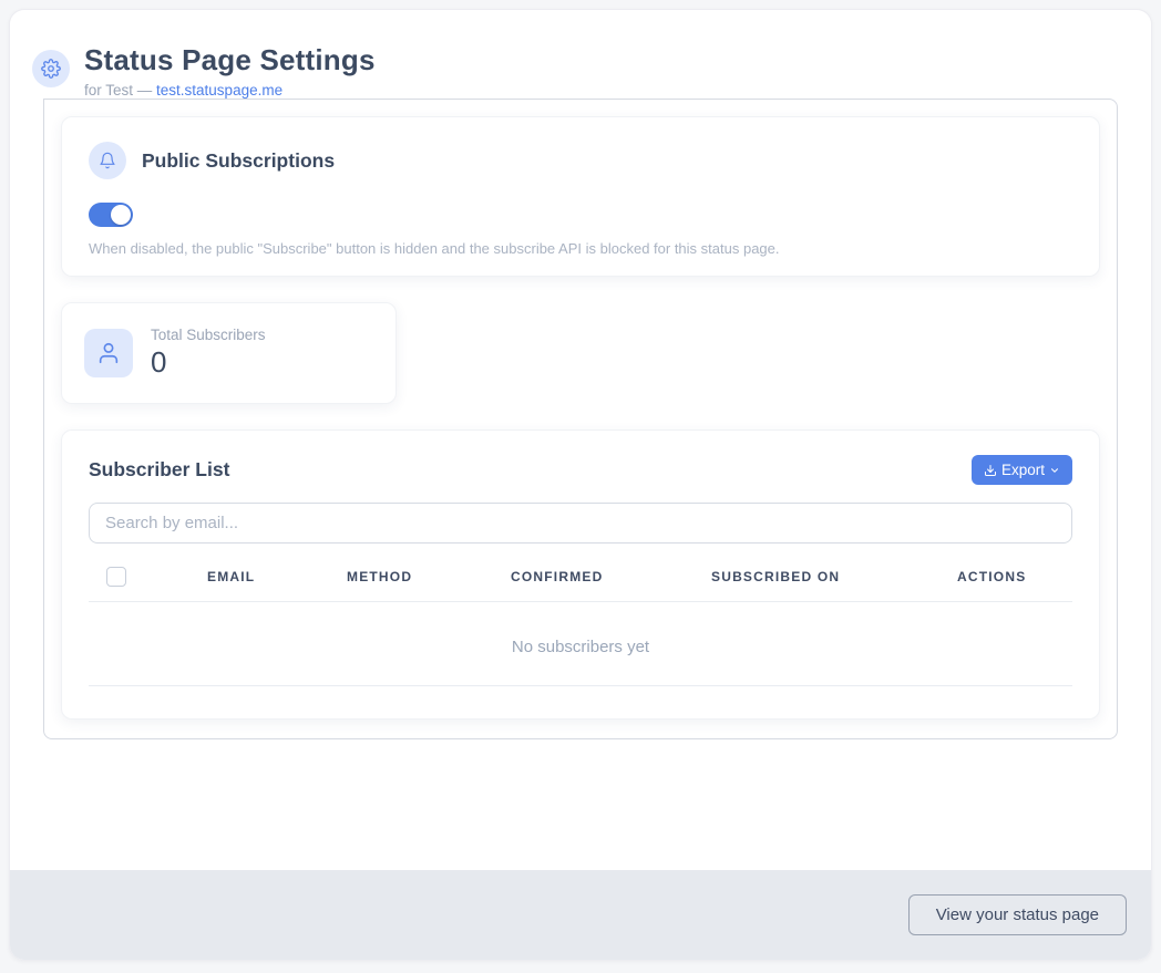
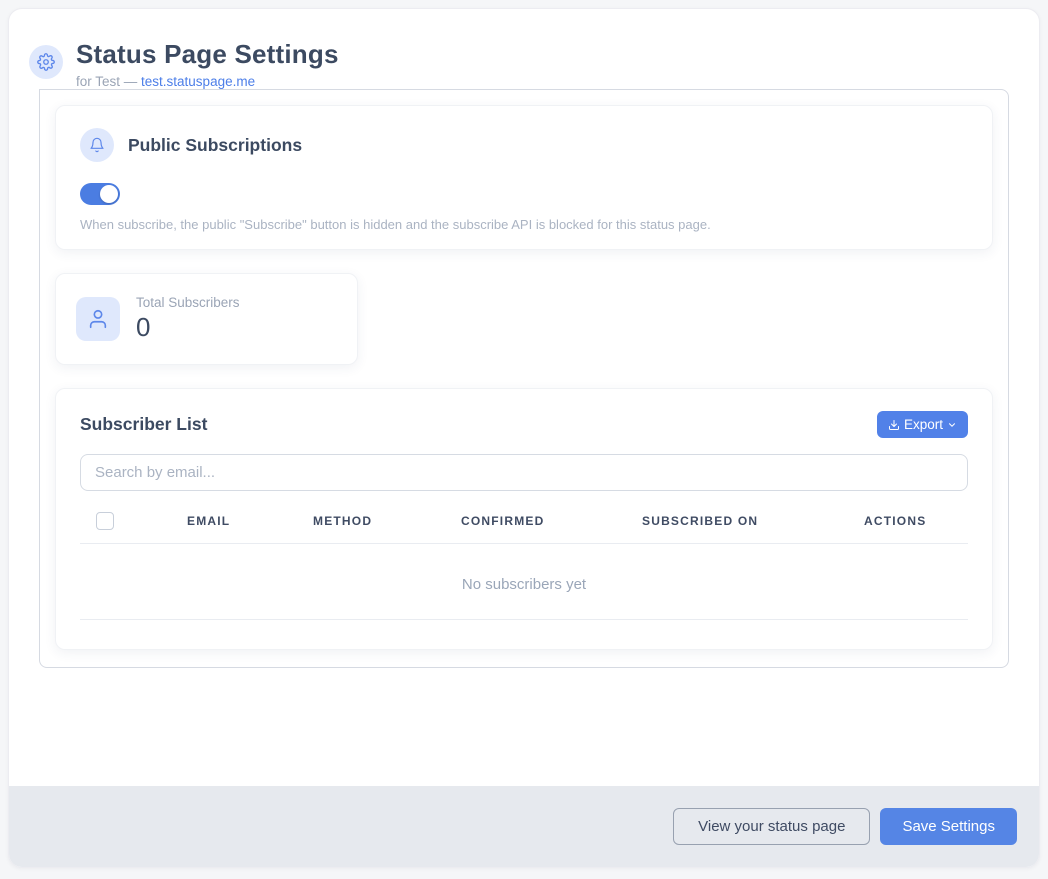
  Status Page Settings
  for Test — test.statuspage.me
  Public Subscriptions
- When disabled, the public "Subscribe" button is hidden and the subscribe API is blocked for this status page.
+ When subscribe, the public "Subscribe" button is hidden and the subscribe API is blocked for this status page.
  Total Subscribers
  0
  Subscriber List
  Export
  Search by email...
  EMAIL
  METHOD
  CONFIRMED
  SUBSCRIBED ON
  ACTIONS
  No subscribers yet
  View your status page
+ Save Settings
